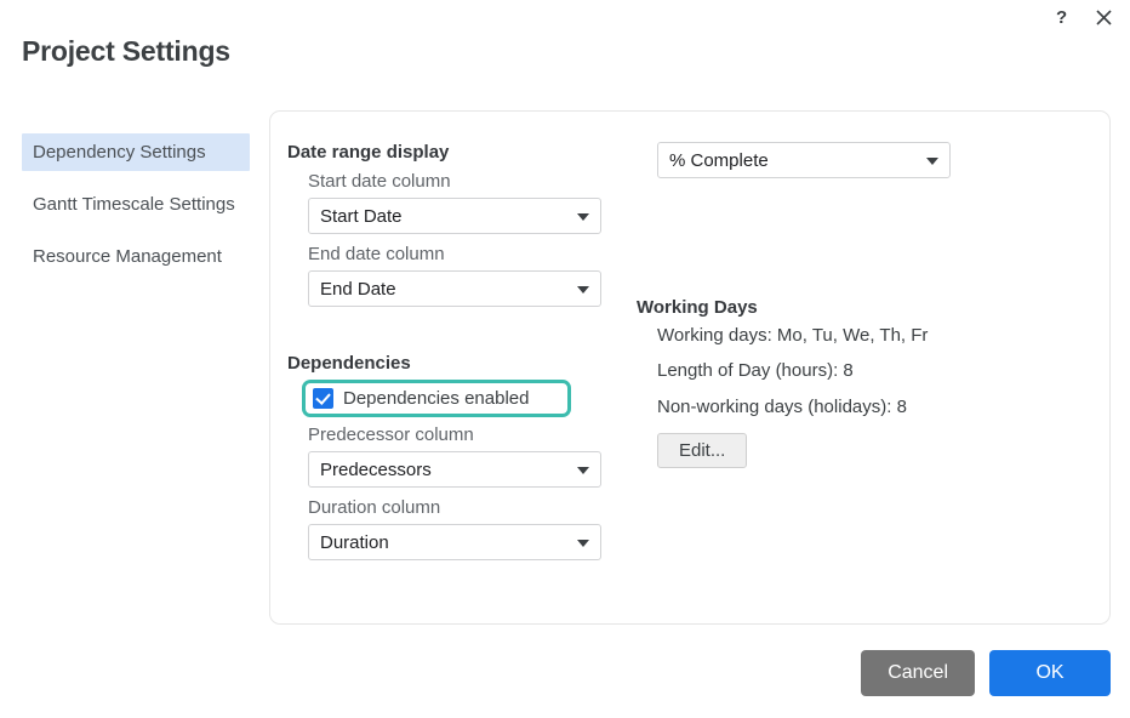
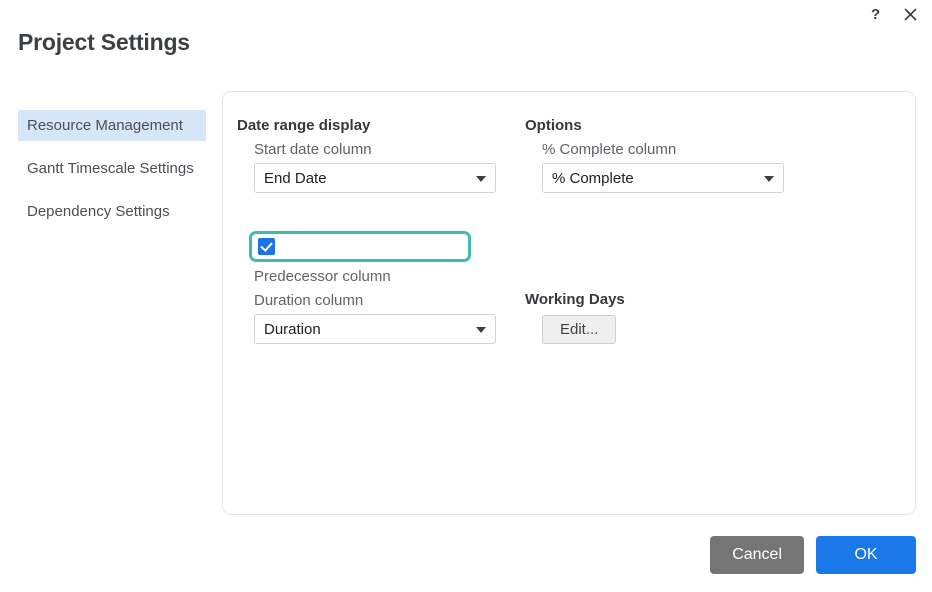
  ?
  Project Settings
- Dependency Settings
+ Resource Management
  Gantt Timescale Settings
- Resource Management
+ Dependency Settings
  Date range display
  Start date column
- Start Date
- End date column
  End Date
- Dependencies
- Dependencies enabled
  Predecessor column
- Predecessors
  Duration column
  Duration
+ Options
+ % Complete column
  % Complete
  Working Days
- Working days: Mo, Tu, We, Th, Fr
- Length of Day (hours): 8
- Non-working days (holidays): 8
  Edit...
  Cancel
  OK
